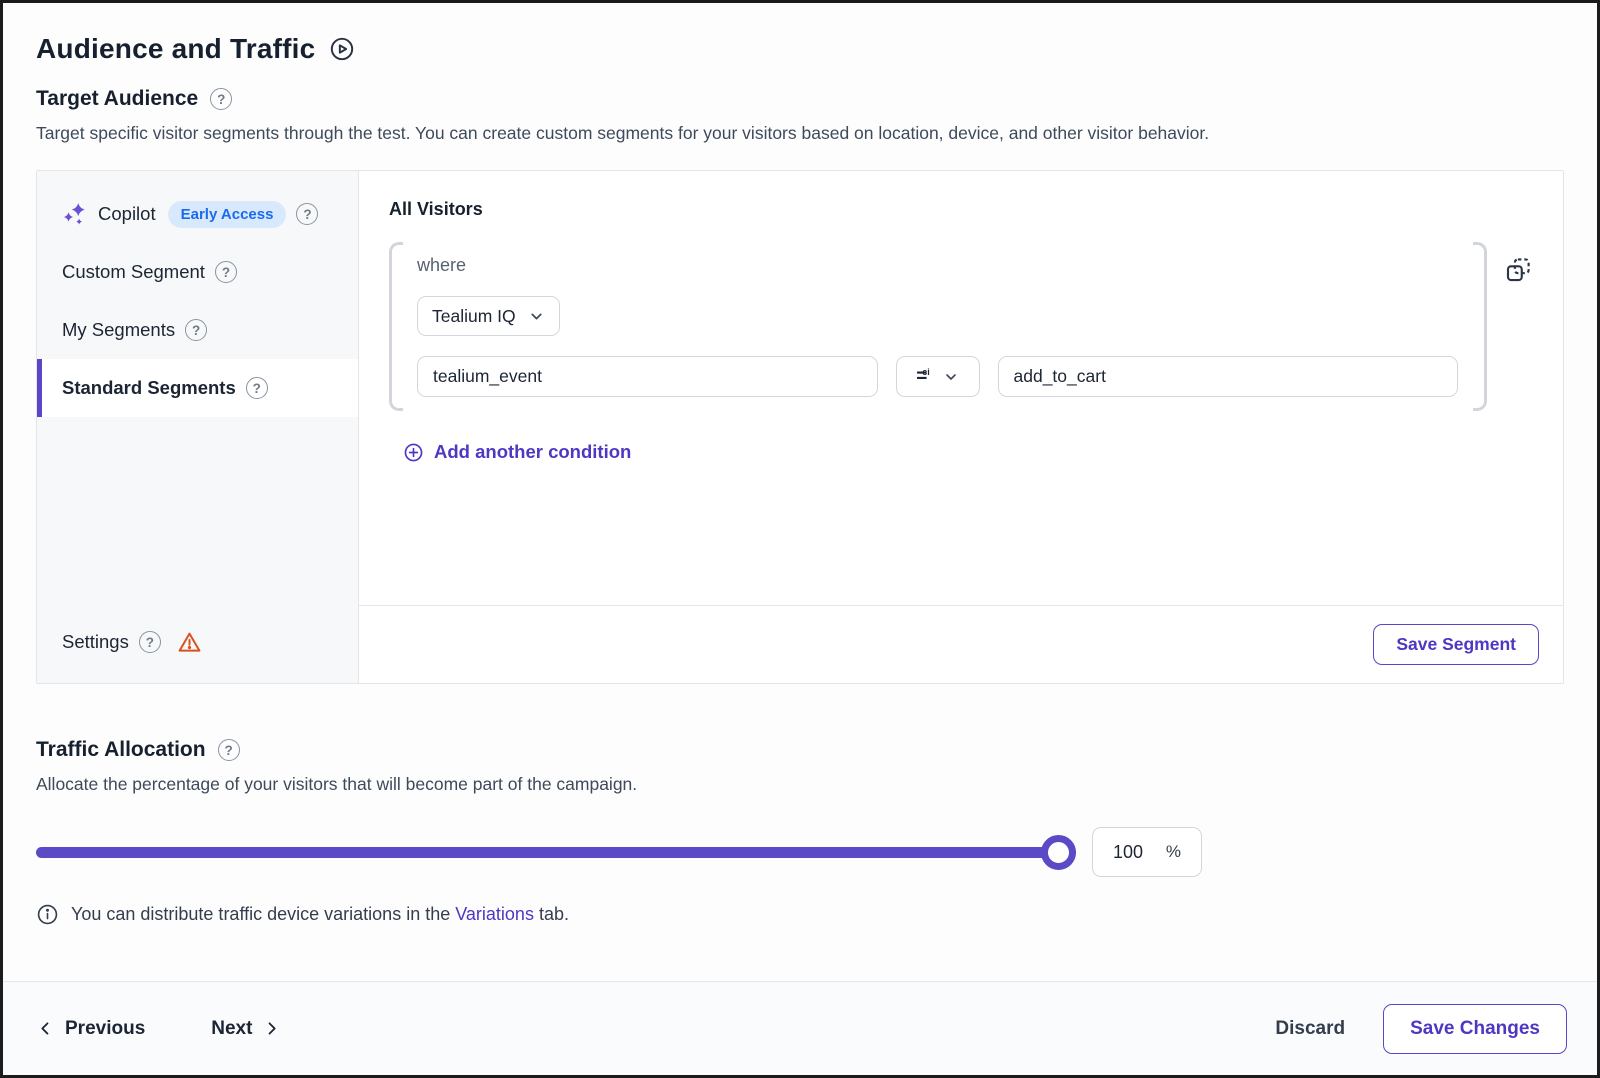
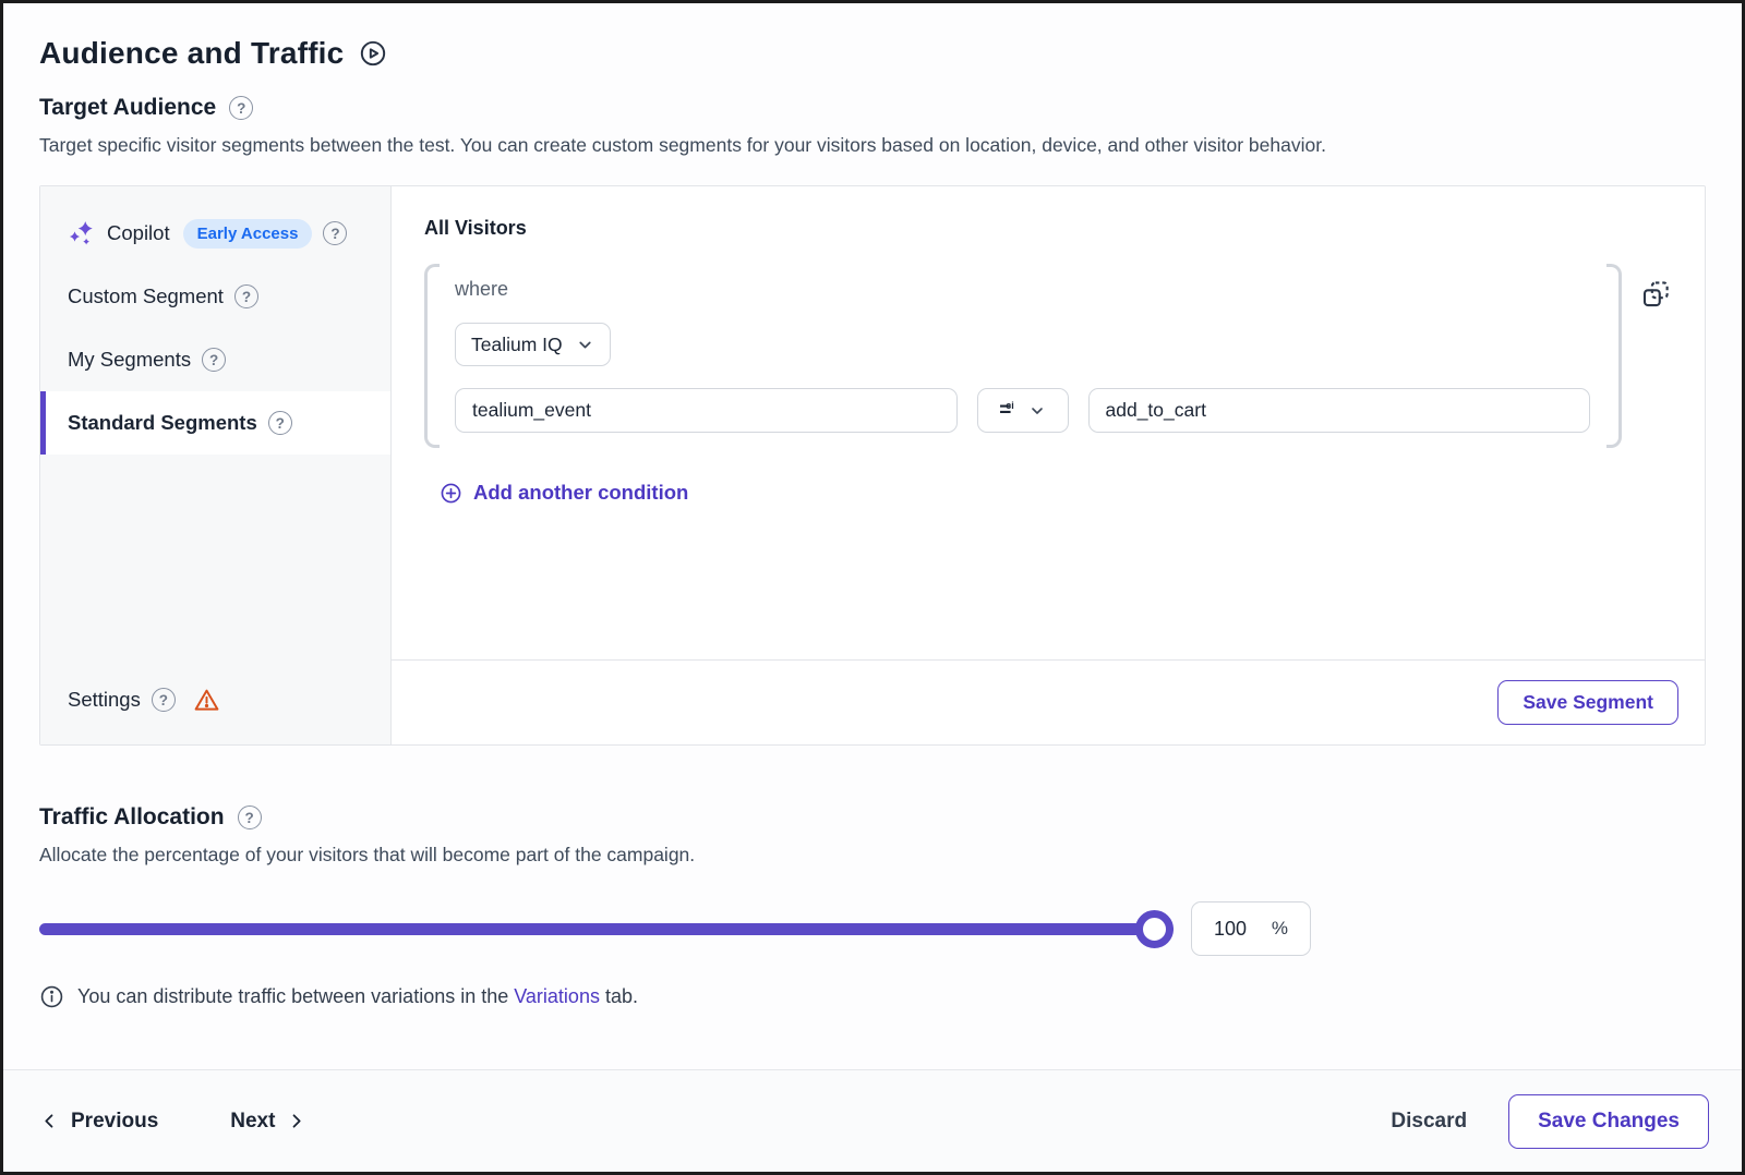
  Audience and Traffic
  Target Audience
  ?
- Target specific visitor segments through the test. You can create custom segments for your visitors based on location, device, and other visitor behavior.
+ Target specific visitor segments between the test. You can create custom segments for your visitors based on location, device, and other visitor behavior.
  Copilot
  Early Access
  ?
  Custom Segment
  ?
  My Segments
  ?
  Standard Segments
  ?
  Settings
  ?
  All Visitors
  where
  Tealium IQ
  tealium_event
  =ci
  add_to_cart
  Add another condition
  Save Segment
  Traffic Allocation
  ?
  Allocate the percentage of your visitors that will become part of the campaign.
  100
  %
- You can distribute traffic device variations in the Variations tab.
+ You can distribute traffic between variations in the Variations tab.
  Previous
  Next
  Discard
  Save Changes
